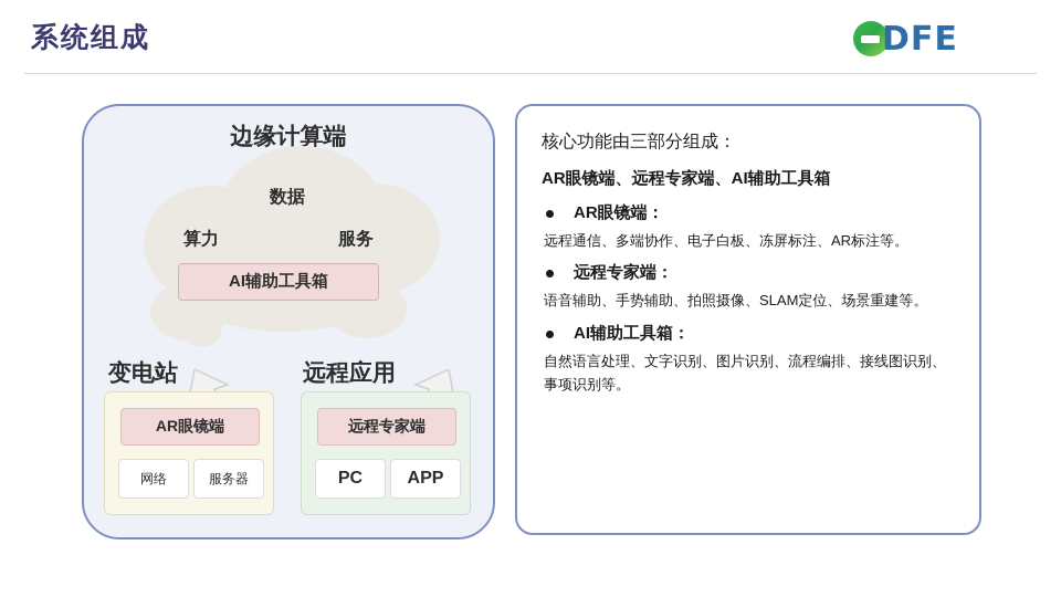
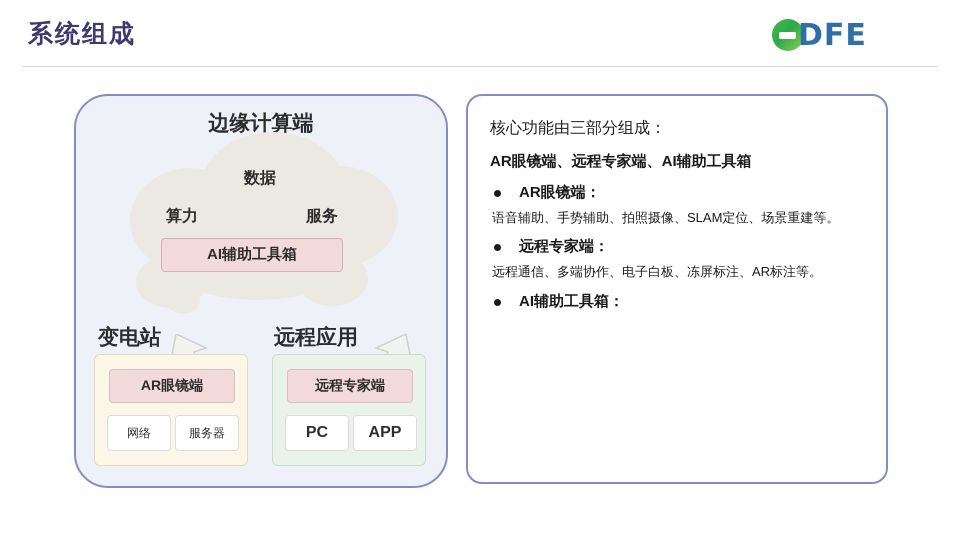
  系统组成
  DFE
  边缘计算端
  数据
  算力
  服务
  AI辅助工具箱
  变电站
  远程应用
  AR眼镜端
  网络
  服务器
  远程专家端
  PC
  APP
  核心功能由三部分组成：
  AR眼镜端、远程专家端、AI辅助工具箱
  AR眼镜端：
- 远程通信、多端协作、电子白板、冻屏标注、AR标注等。
+ 语音辅助、手势辅助、拍照摄像、SLAM定位、场景重建等。
  远程专家端：
- 语音辅助、手势辅助、拍照摄像、SLAM定位、场景重建等。
+ 远程通信、多端协作、电子白板、冻屏标注、AR标注等。
  AI辅助工具箱：
- 自然语言处理、文字识别、图片识别、流程编排、接线图识别、事项识别等。
